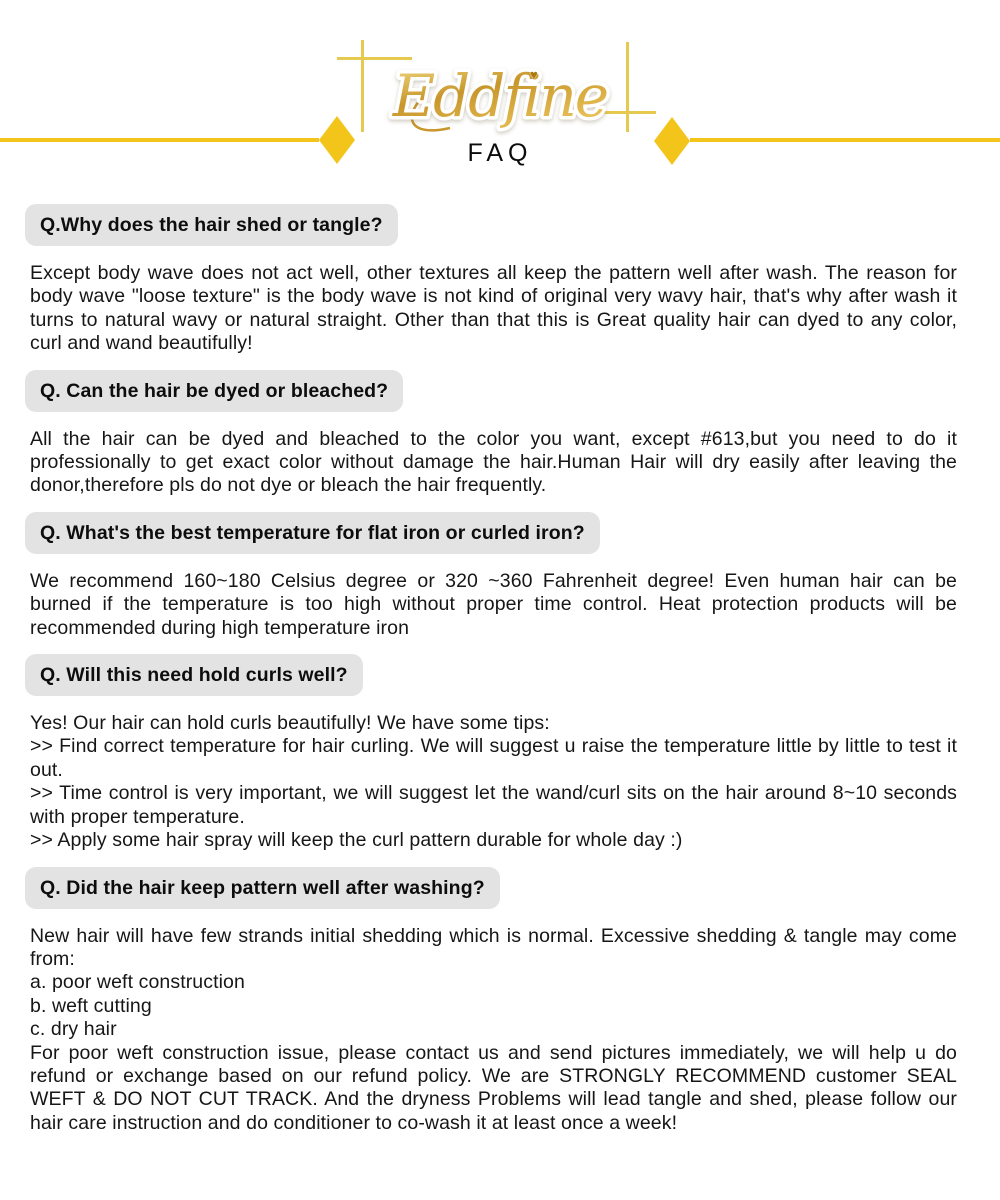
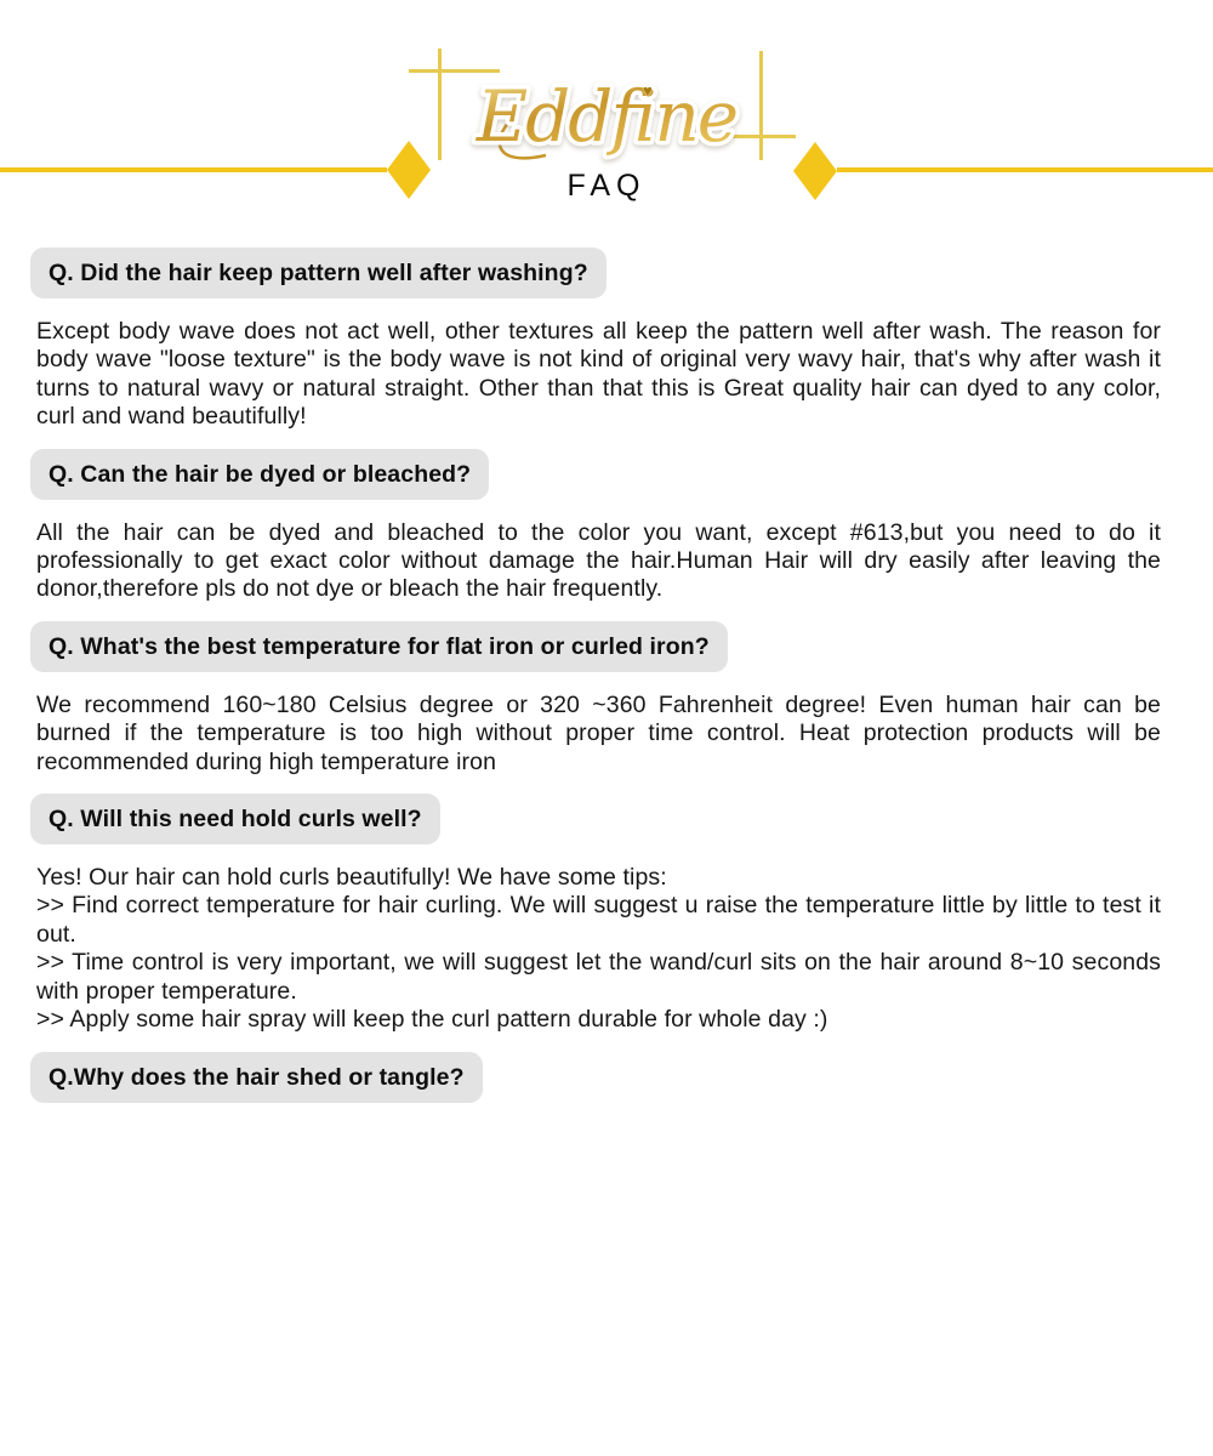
  Eddfine
  ♥
  FAQ
- Q.Why does the hair shed or tangle?
+ Q. Did the hair keep pattern well after washing?
  Except body wave does not act well, other textures all keep the pattern well after wash. The reason for body wave "loose texture" is the body wave is not kind of original very wavy hair, that's why after wash it turns to natural wavy or natural straight. Other than that this is Great quality hair can dyed to any color, curl and wand beautifully!
  Q. Can the hair be dyed or bleached?
  All the hair can be dyed and bleached to the color you want, except #613,but you need to do it professionally to get exact color without damage the hair.Human Hair will dry easily after leaving the donor,therefore pls do not dye or bleach the hair frequently.
  Q. What's the best temperature for flat iron or curled iron?
  We recommend 160~180 Celsius degree or 320 ~360 Fahrenheit degree! Even human hair can be burned if the temperature is too high without proper time control. Heat protection products will be recommended during high temperature iron
  Q. Will this need hold curls well?
  Yes! Our hair can hold curls beautifully! We have some tips:
  >> Find correct temperature for hair curling. We will suggest u raise the temperature little by little to test it out.
  >> Time control is very important, we will suggest let the wand/curl sits on the hair around 8~10 seconds with proper temperature.
  >> Apply some hair spray will keep the curl pattern durable for whole day :)
- Q. Did the hair keep pattern well after washing?
+ Q.Why does the hair shed or tangle?
- New hair will have few strands initial shedding which is normal. Excessive shedding & tangle may come from:
- a. poor weft construction
- b. weft cutting
- c. dry hair
- For poor weft construction issue, please contact us and send pictures immediately, we will help u do refund or exchange based on our refund policy. We are STRONGLY RECOMMEND customer SEAL WEFT & DO NOT CUT TRACK. And the dryness Problems will lead tangle and shed, please follow our hair care instruction and do conditioner to co-wash it at least once a week!
